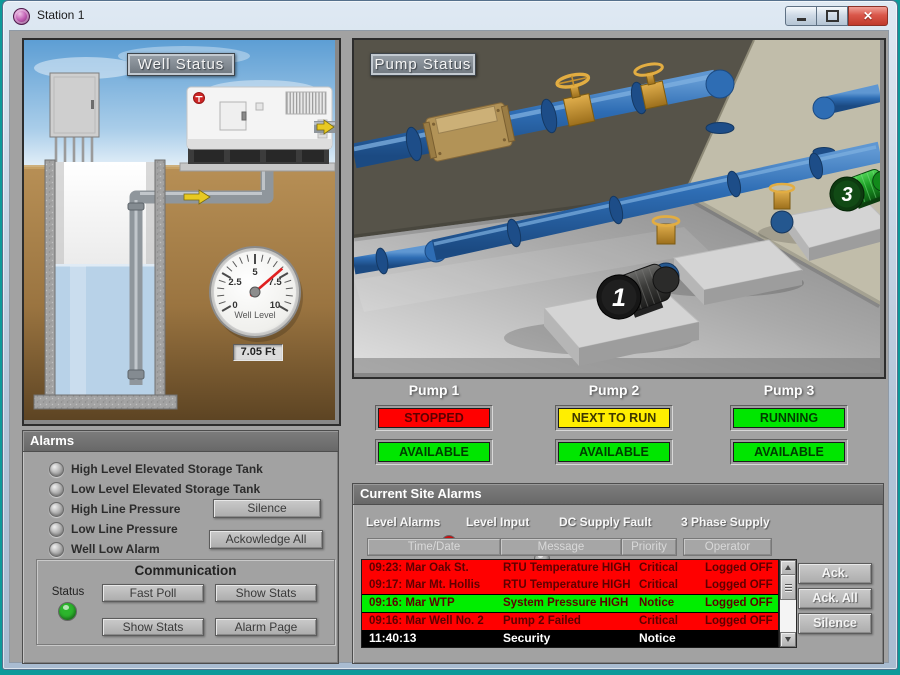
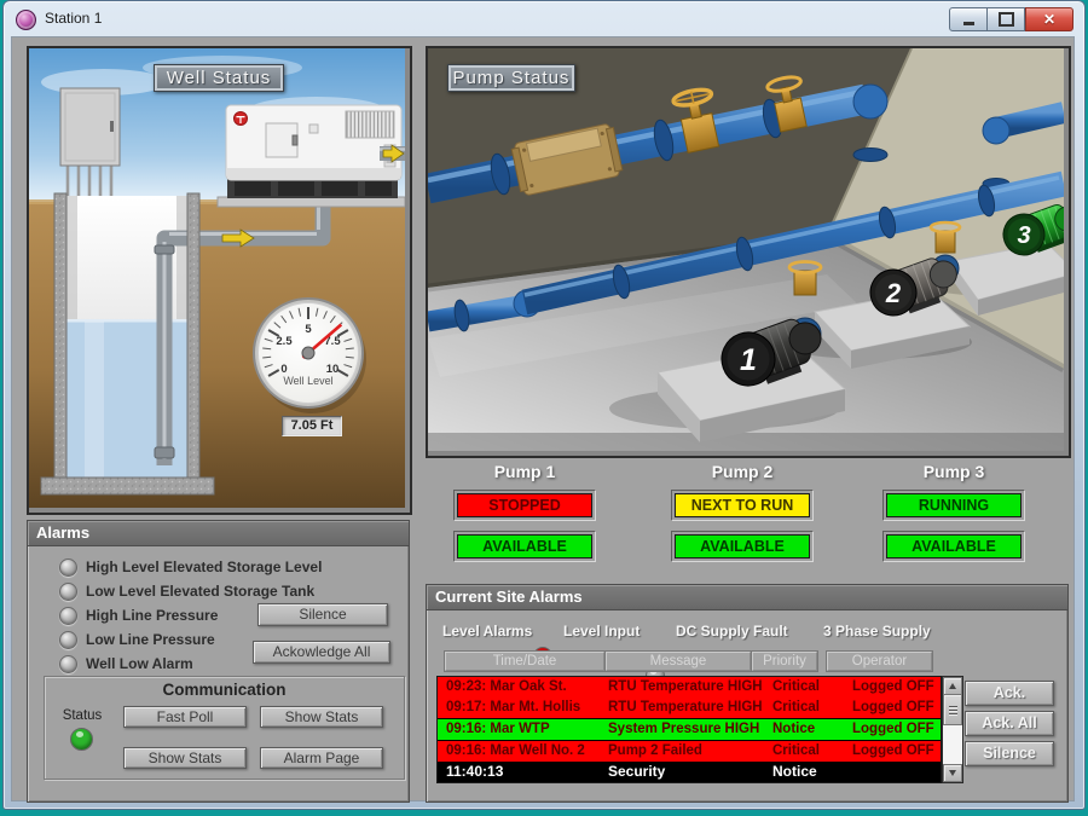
  Station 1
  ✕
  0
  2.5
  5
  7.5
  10
  Well Level
  Well Status
  7.05 Ft
  1
+ 2
  3
  Pump Status
  Pump 1
  STOPPED
  AVAILABLE
  Pump 2
  NEXT TO RUN
  AVAILABLE
  Pump 3
  RUNNING
  AVAILABLE
  Alarms
- High Level Elevated Storage Tank
+ High Level Elevated Storage Level
  Low Level Elevated Storage Tank
  High Line Pressure
  Low Line Pressure
  Well Low Alarm
  Silence
  Ackowledge All
  Communication
  Status
  Fast Poll
  Show Stats
  Show Stats
  Alarm Page
  Current Site Alarms
  Level Alarms
  Level Input
  DC Supply Fault
  3 Phase Supply
  Time/Date
  Message
  Priority
  Operator
  09:23: Mar Oak St.
  RTU Temperature HIGH
  Critical
  Logged OFF
  09:17: Mar Mt. Hollis
  RTU Temperature HIGH
  Critical
  Logged OFF
  09:16: Mar WTP
  System Pressure HIGH
  Notice
  Logged OFF
  09:16: Mar Well No. 2
  Pump 2 Failed
  Critical
  Logged OFF
  11:40:13
  Security
  Notice
  Ack.
  Ack. All
  Silence
